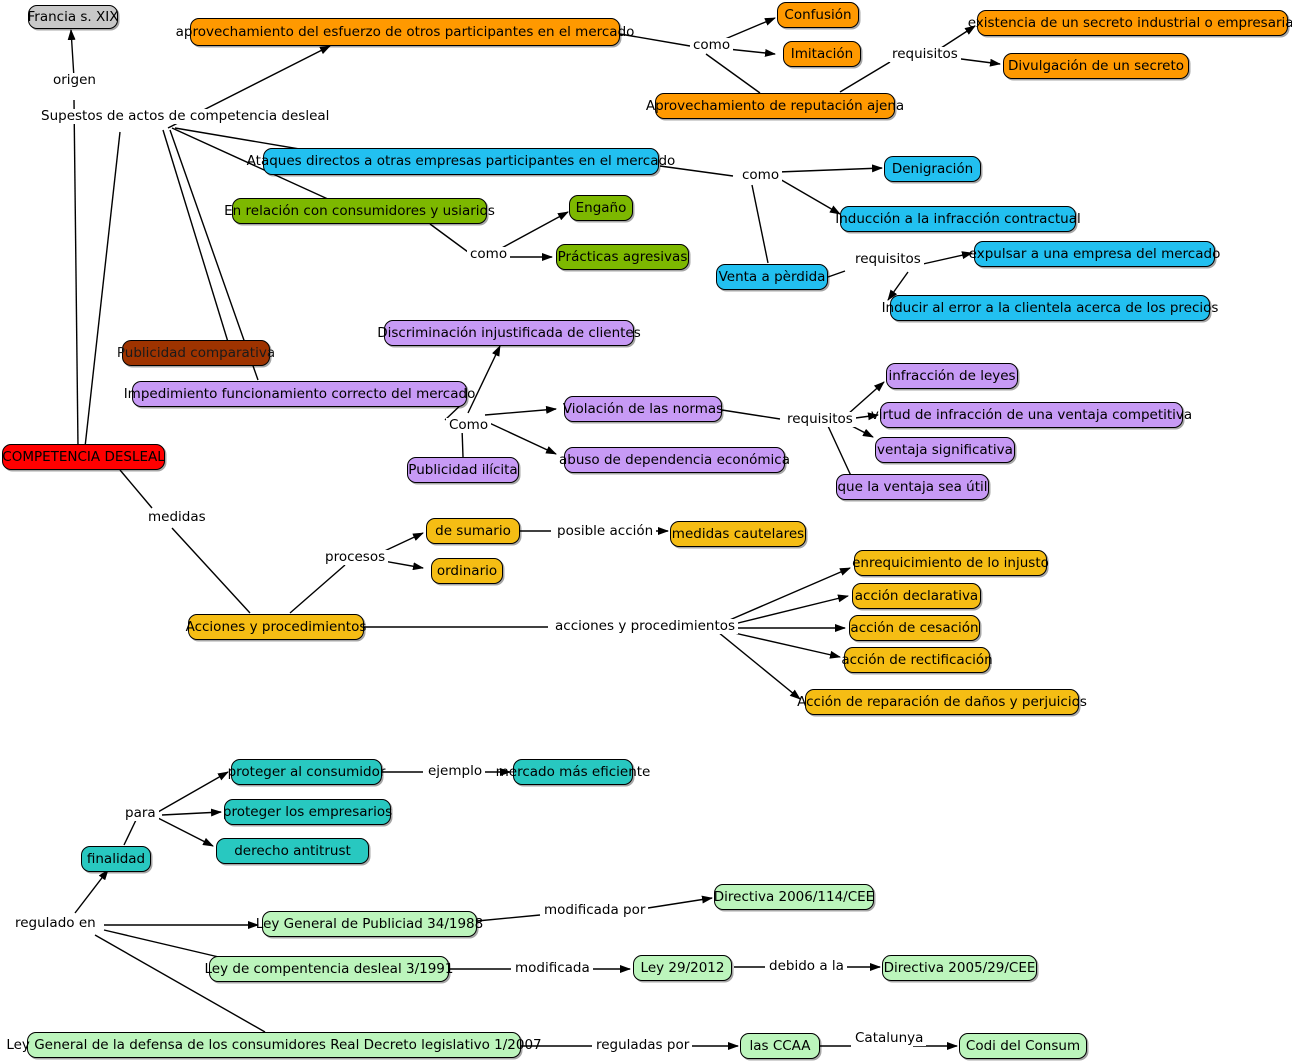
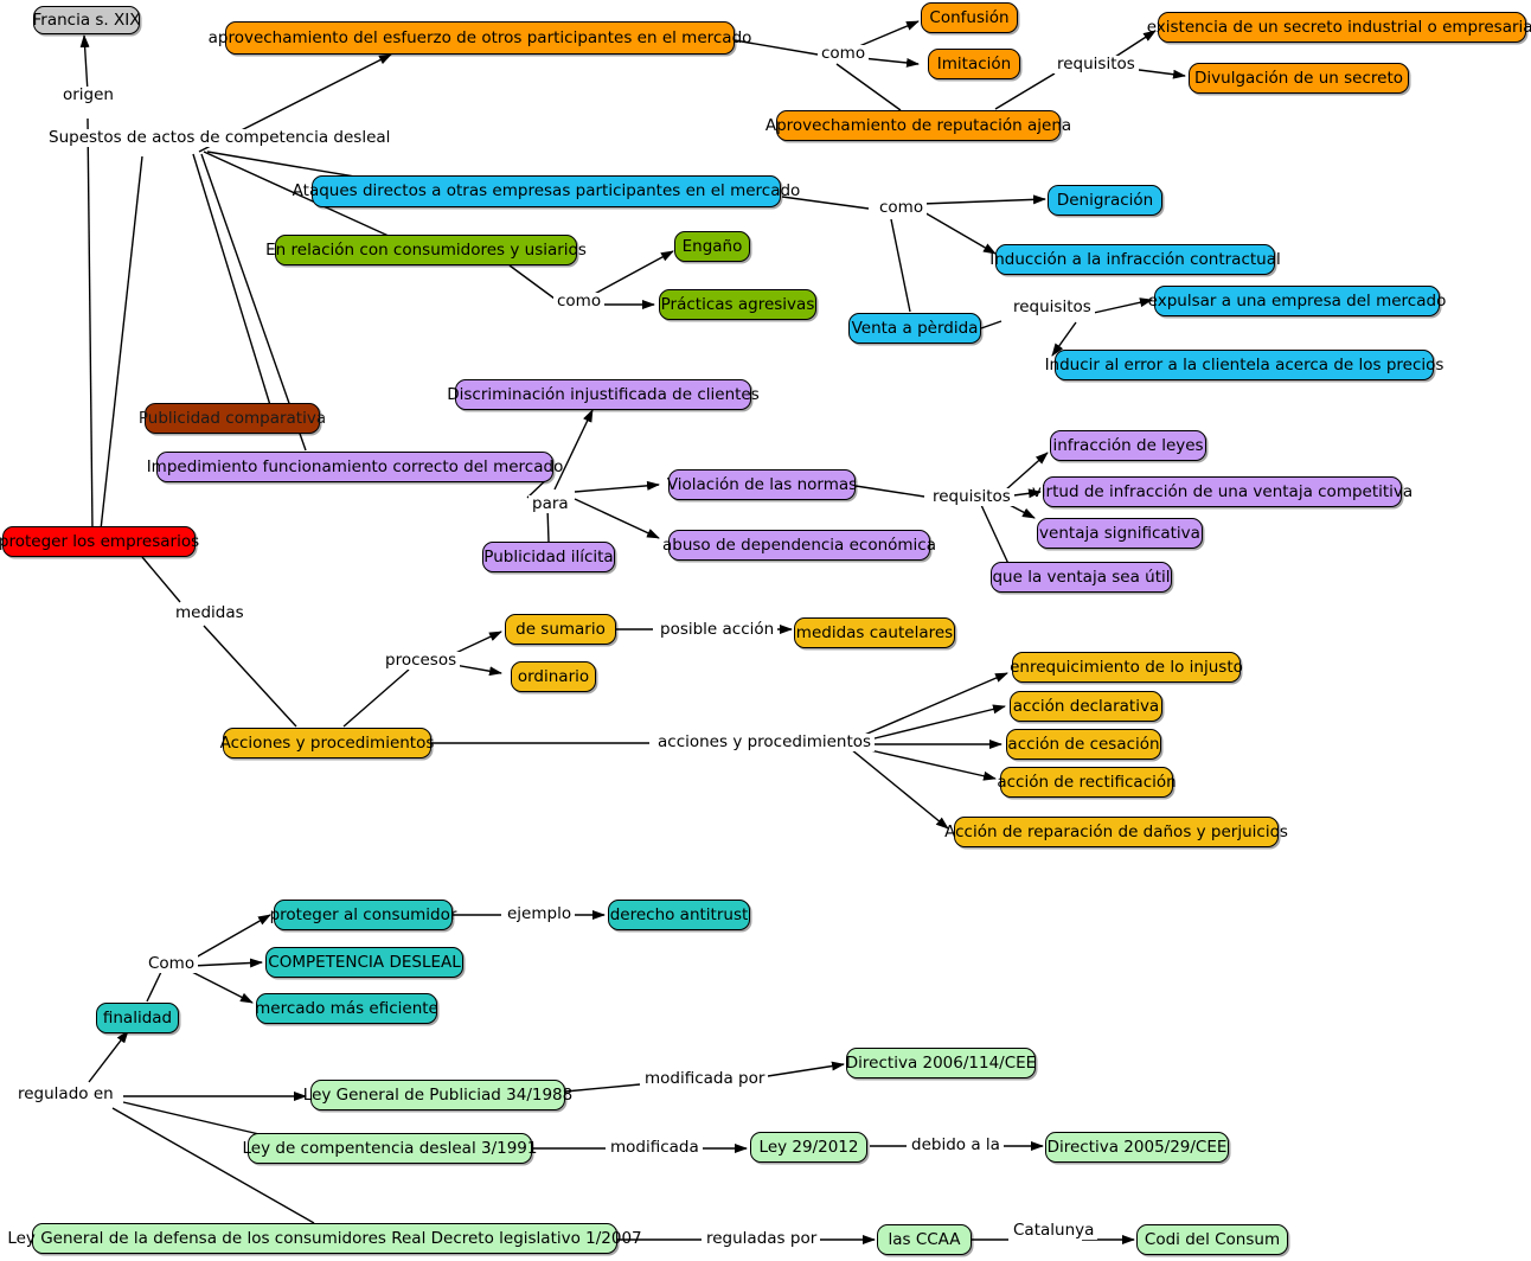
  Francia s. XIX
  aprovechamiento del esfuerzo de otros participantes en el mercado
  Confusión
  Imitación
  Aprovechamiento de reputación ajena
  existencia de un secreto industrial o empresaria
  Divulgación de un secreto
  Ataques directos a otras empresas participantes en el mercado
  Denigración
  Inducción a la infracción contractual
  Venta a pèrdida
  expulsar a una empresa del mercado
  Inducir al error a la clientela acerca de los precios
  En relación con consumidores y usiarios
  Engaño
  Prácticas agresivas
  Publicidad comparativa
  Impedimiento funcionamiento correcto del mercado
  Discriminación injustificada de clientes
  Violación de las normas
  abuso de dependencia económica
  Publicidad ilícita
  infracción de leyes
  virtud de infracción de una ventaja competitiva
  ventaja significativa
  que la ventaja sea útil
  de sumario
  ordinario
  medidas cautelares
  Acciones y procedimientos
  enrequicimiento de lo injusto
  acción declarativa
  acción de cesación
  acción de rectificación
  Acción de reparación de daños y perjuicios
  proteger al consumidor
- mercado más eficiente
+ derecho antitrust
- proteger los empresarios
+ COMPETENCIA DESLEAL
- derecho antitrust
+ mercado más eficiente
  finalidad
  Ley General de Publiciad 34/1988
  Directiva 2006/114/CEE
  Ley de compentencia desleal 3/1991
  Ley 29/2012
  Directiva 2005/29/CEE
  Ley General de la defensa de los consumidores Real Decreto legislativo 1/2007
  las CCAA
  Codi del Consum
- COMPETENCIA DESLEAL
+ proteger los empresarios
  origen
  Supestos de actos de competencia desleal
  como
  requisitos
  como
  requisitos
  como
- Como
+ para
  requisitos
  medidas
  procesos
  posible acción
  acciones y procedimientos
- para
+ Como
  ejemplo
  regulado en
  modificada por
  modificada
  debido a la
  reguladas por
  Catalunya
